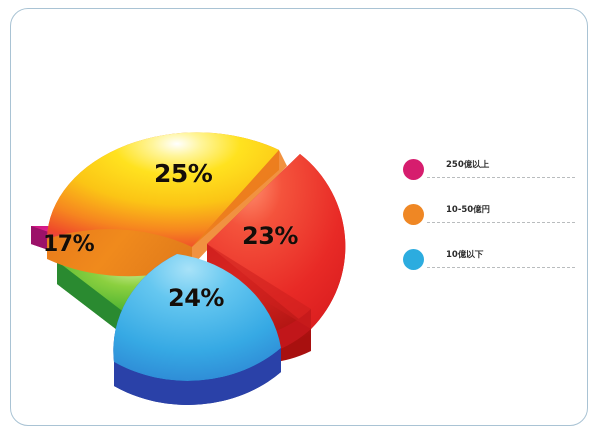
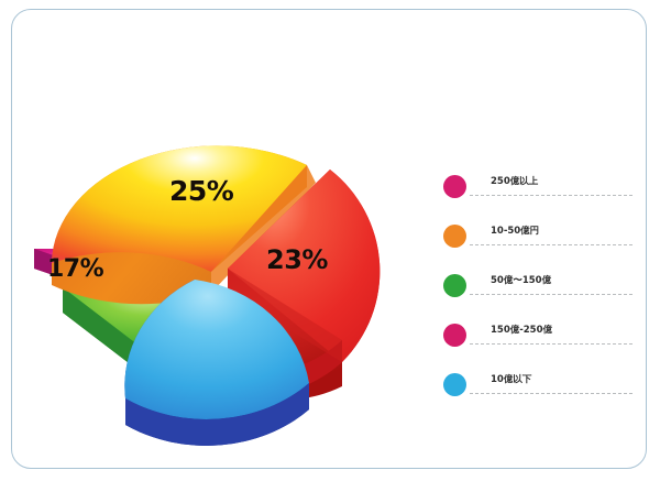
  25%
  23%
- 24%
  17%
  250億以上
  10-50億円
+ 50億〜150億
+ 150億-250億
  10億以下
